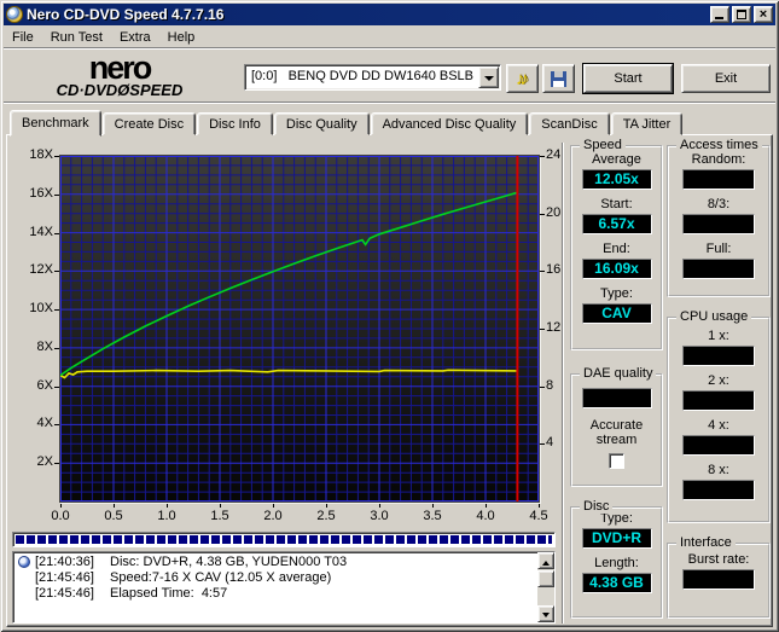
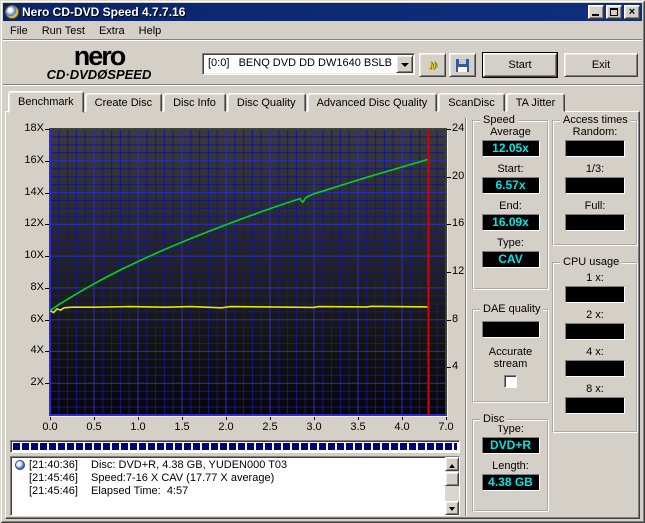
  Nero CD-DVD Speed 4.7.7.16
  ×
  File
  Run Test
  Extra
  Help
  nero
  CD·DVDØSPEED
  [0:0] BENQ DVD DD DW1640 BSLB
  ♪♪
  Start
  Exit
  Benchmark
  Create Disc
  Disc Info
  Disc Quality
  Advanced Disc Quality
  ScanDisc
  TA Jitter
  18X
  16X
  14X
  12X
  10X
  8X
  6X
  4X
  2X
  24
  20
  16
  12
  8
  4
  0.0
  0.5
  1.0
  1.5
  2.0
  2.5
  3.0
  3.5
  4.0
- 4.5
+ 7.0
  [21:40:36]
  Disc: DVD+R, 4.38 GB, YUDEN000 T03
  [21:45:46]
- Speed:7-16 X CAV (12.05 X average)
+ Speed:7-16 X CAV (17.77 X average)
  [21:45:46]
  Elapsed Time: 4:57
  Speed
  Average
  12.05x
  Start:
  6.57x
  End:
  16.09x
  Type:
  CAV
  Access times
  Random:
- 8/3:
+ 1/3:
  Full:
  DAE quality
  Accurate
  stream
  CPU usage
  1 x:
  2 x:
  4 x:
  8 x:
  Disc
  Type:
  DVD+R
  Length:
  4.38 GB
- Interface
- Burst rate:
